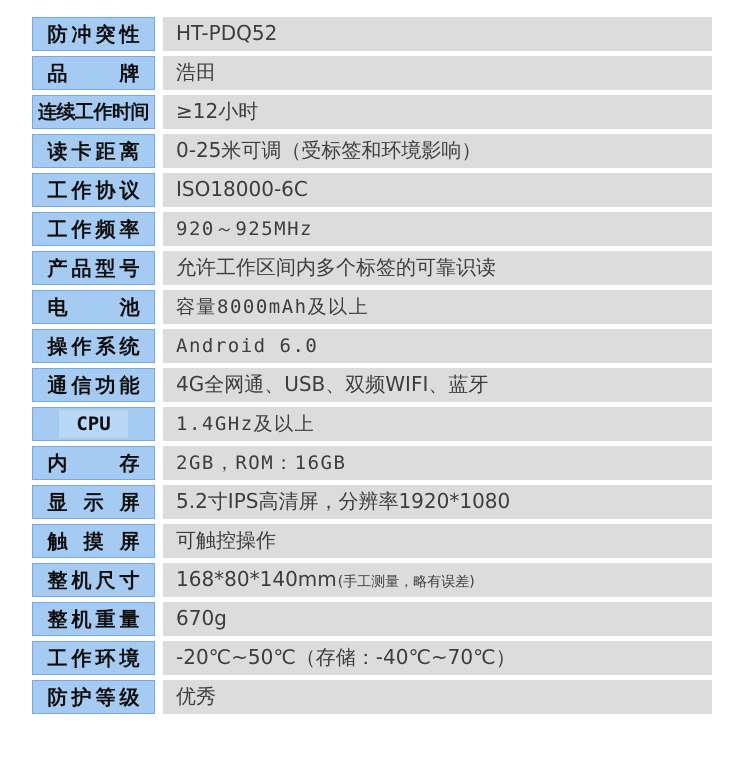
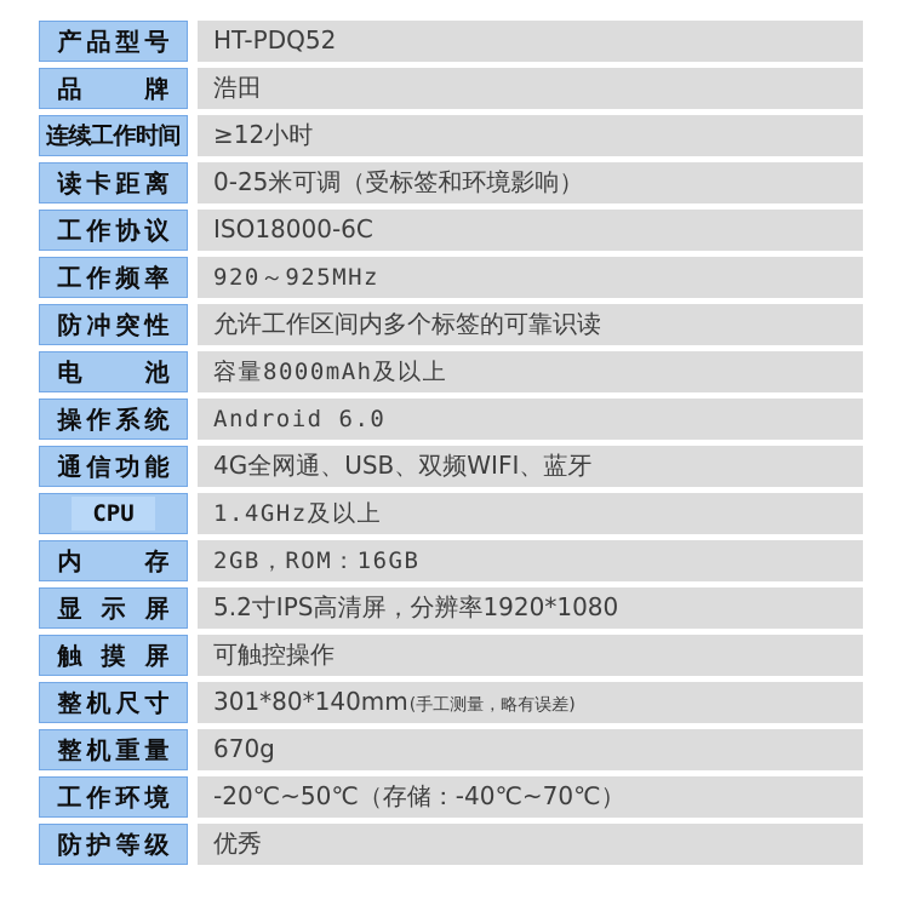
- 防冲突性
+ 产品型号
  HT-PDQ52
  品牌
  浩田
  连续工作时间
  ≥12小时
  读卡距离
  0-25米可调（受标签和环境影响）
  工作协议
  ISO18000-6C
  工作频率
  920～925MHz
- 产品型号
+ 防冲突性
  允许工作区间内多个标签的可靠识读
  电池
  容量8000mAh及以上
  操作系统
  Android 6.0
  通信功能
  4G全网通、USB、双频WIFI、蓝牙
  CPU
  1.4GHz及以上
  内存
  2GB，ROM：16GB
  显示屏
  5.2寸IPS高清屏，分辨率1920*1080
  触摸屏
  可触控操作
  整机尺寸
- 168*80*140mm(手工测量，略有误差)
+ 301*80*140mm(手工测量，略有误差)
  整机重量
  670g
  工作环境
  -20℃~50℃（存储：-40℃~70℃）
  防护等级
  优秀
